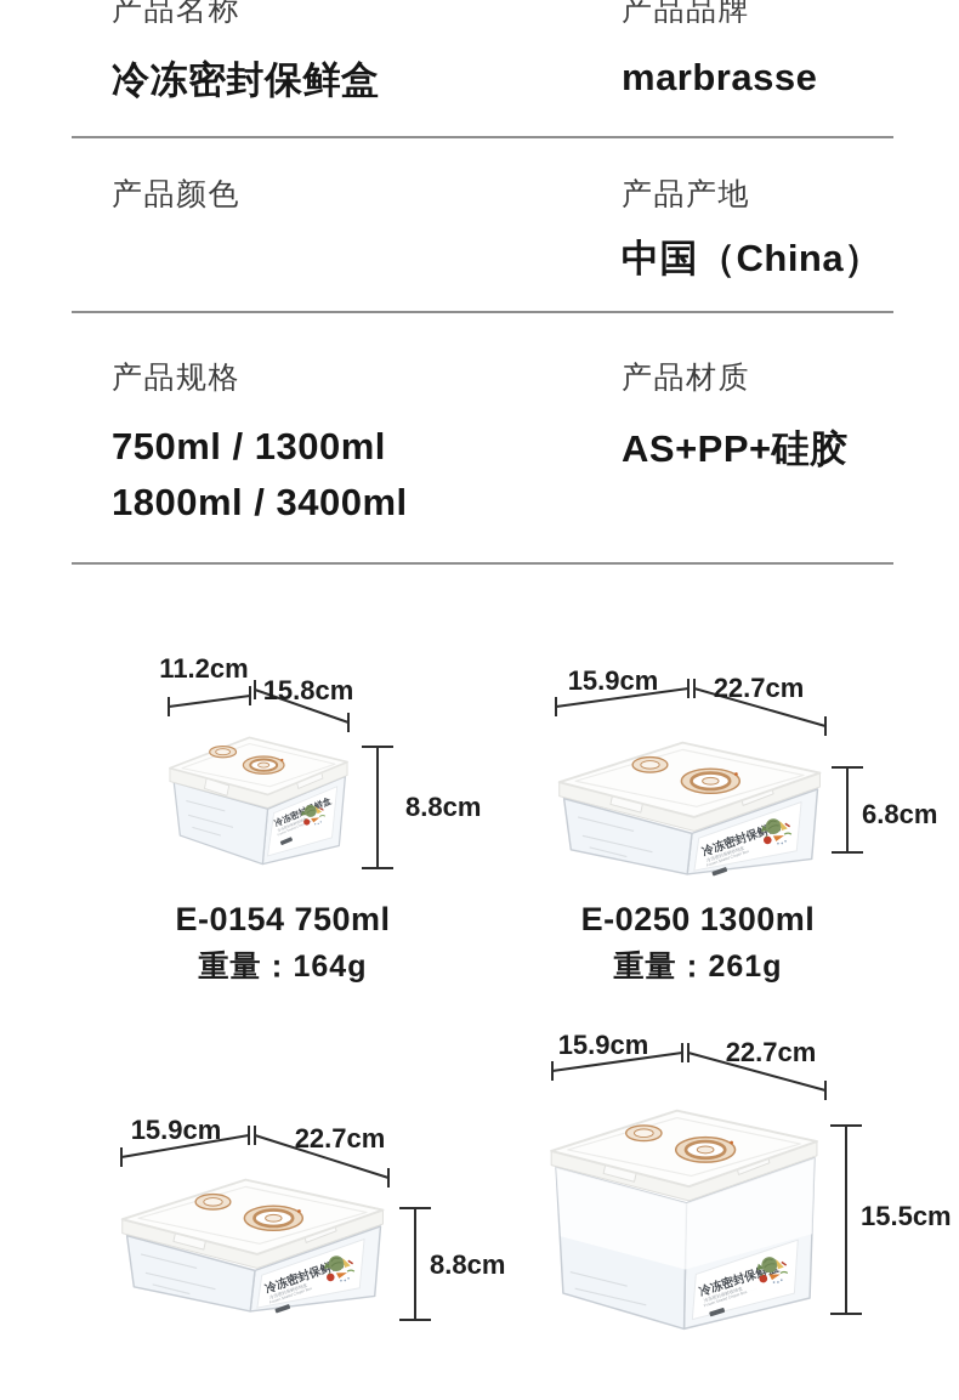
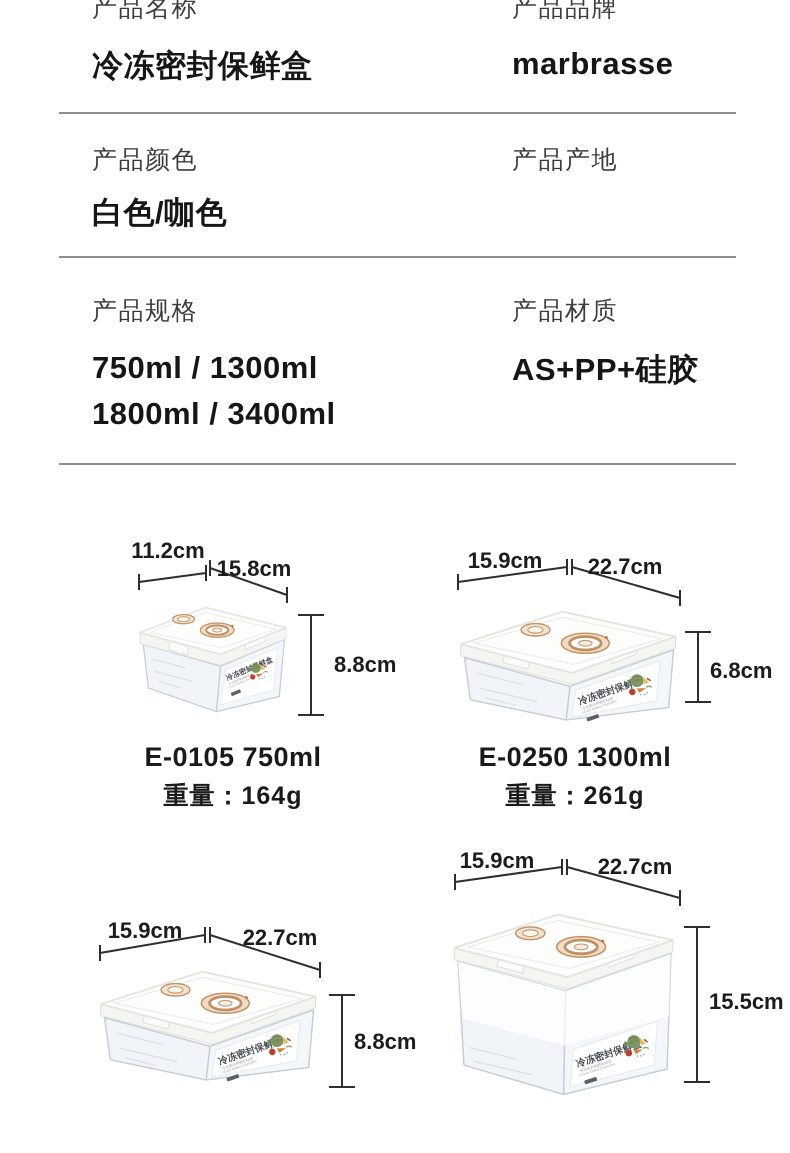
  产品名称
  冷冻密封保鲜盒
  产品品牌
  marbrasse
  产品颜色
+ 白色/咖色
  产品产地
- 中国（China）
  产品规格
  750ml / 1300ml
  1800ml / 3400ml
  产品材质
  AS+PP+硅胶
  11.2cm
  15.8cm
  8.8cm
- E-0154 750ml
+ E-0105 750ml
  重量：164g
  15.9cm
  22.7cm
  6.8cm
  E-0250 1300ml
  重量：261g
  15.9cm
  22.7cm
  8.8cm
  15.9cm
  22.7cm
  15.5cm
